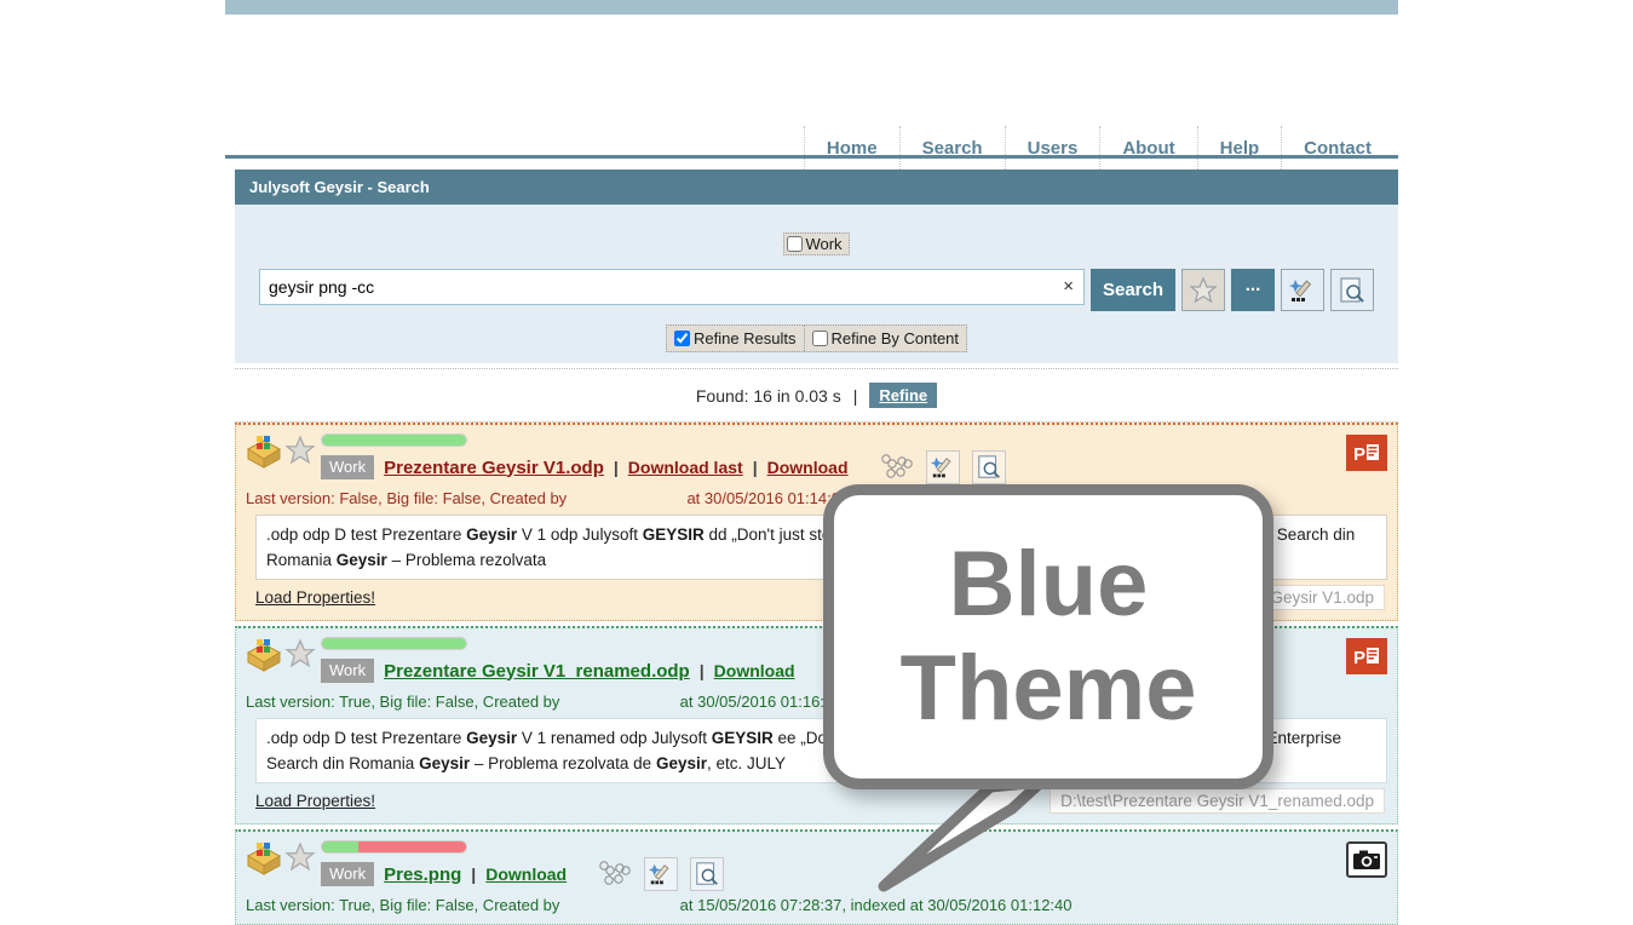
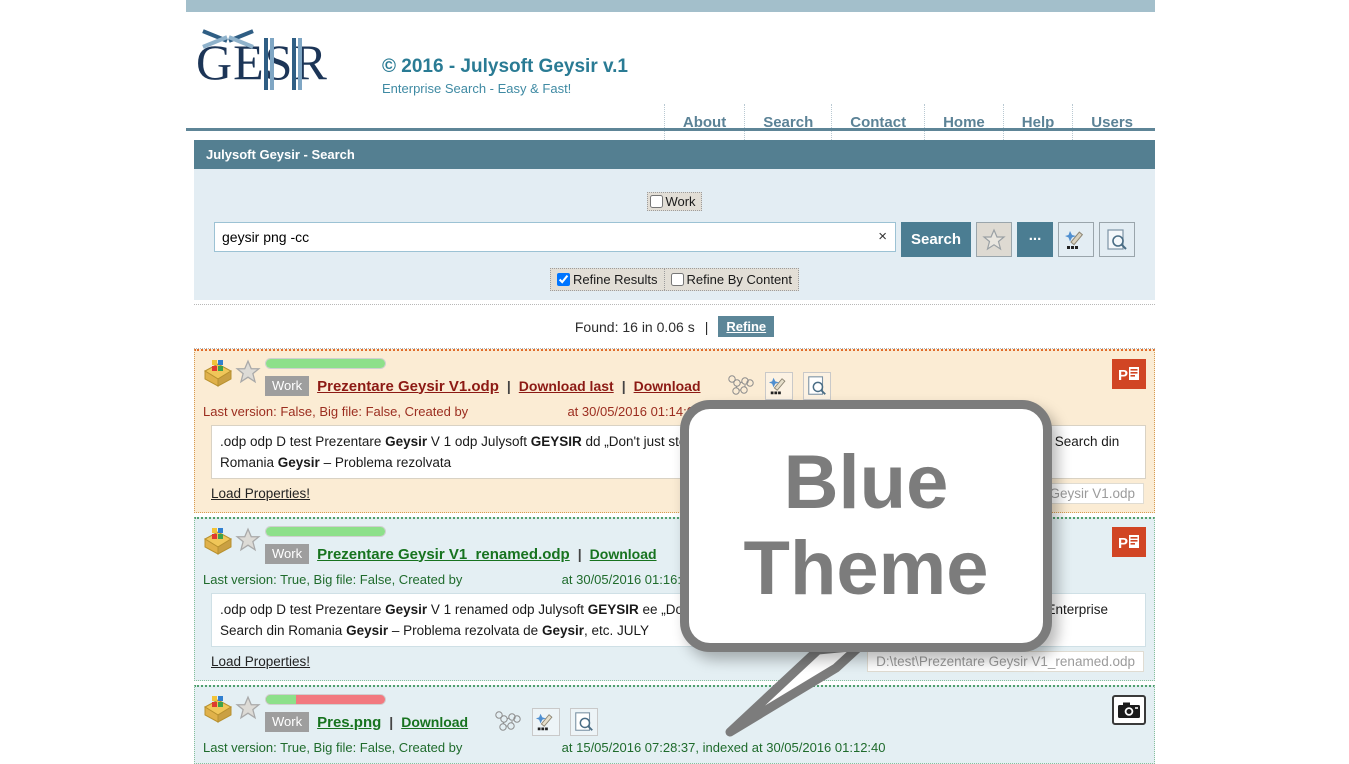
+ GESR
+ © 2016 - Julysoft Geysir v.1
+ Enterprise Search - Easy & Fast!
- Home
+ About
  Search
- Users
+ Contact
- About
+ Home
  Help
- Contact
+ Users
  Julysoft Geysir - Search
  Work
  geysir png -cc
  ×
  Search
  ...
  Refine Results
  Refine By Content
- Found: 16 in 0.03 s
+ Found: 16 in 0.06 s
  |
  Refine
  P
  Work
  Prezentare Geysir V1.odp
  |
  Download last
  |
  Download
  Load Properties!
  P
  Work
  Prezentare Geysir V1_renamed.odp
  |
  Download
  .odp odp D test Prezentare Geysir V 1 renamed odp Julysoft GEYSIR ee „D nterprise Search din Romania Geysir – Problema rezolvata de Geysir, etc. JULY
  Load Properties!
  D:\test\Prezentare Geysir V1_renamed.odp
  Work
  Pres.png
  |
  Download
  Last version: True, Big file: False, Created by at 15/05/2016 07:28:37, indexed at 30/05/2016 01:12:40
  Blue
  Theme
